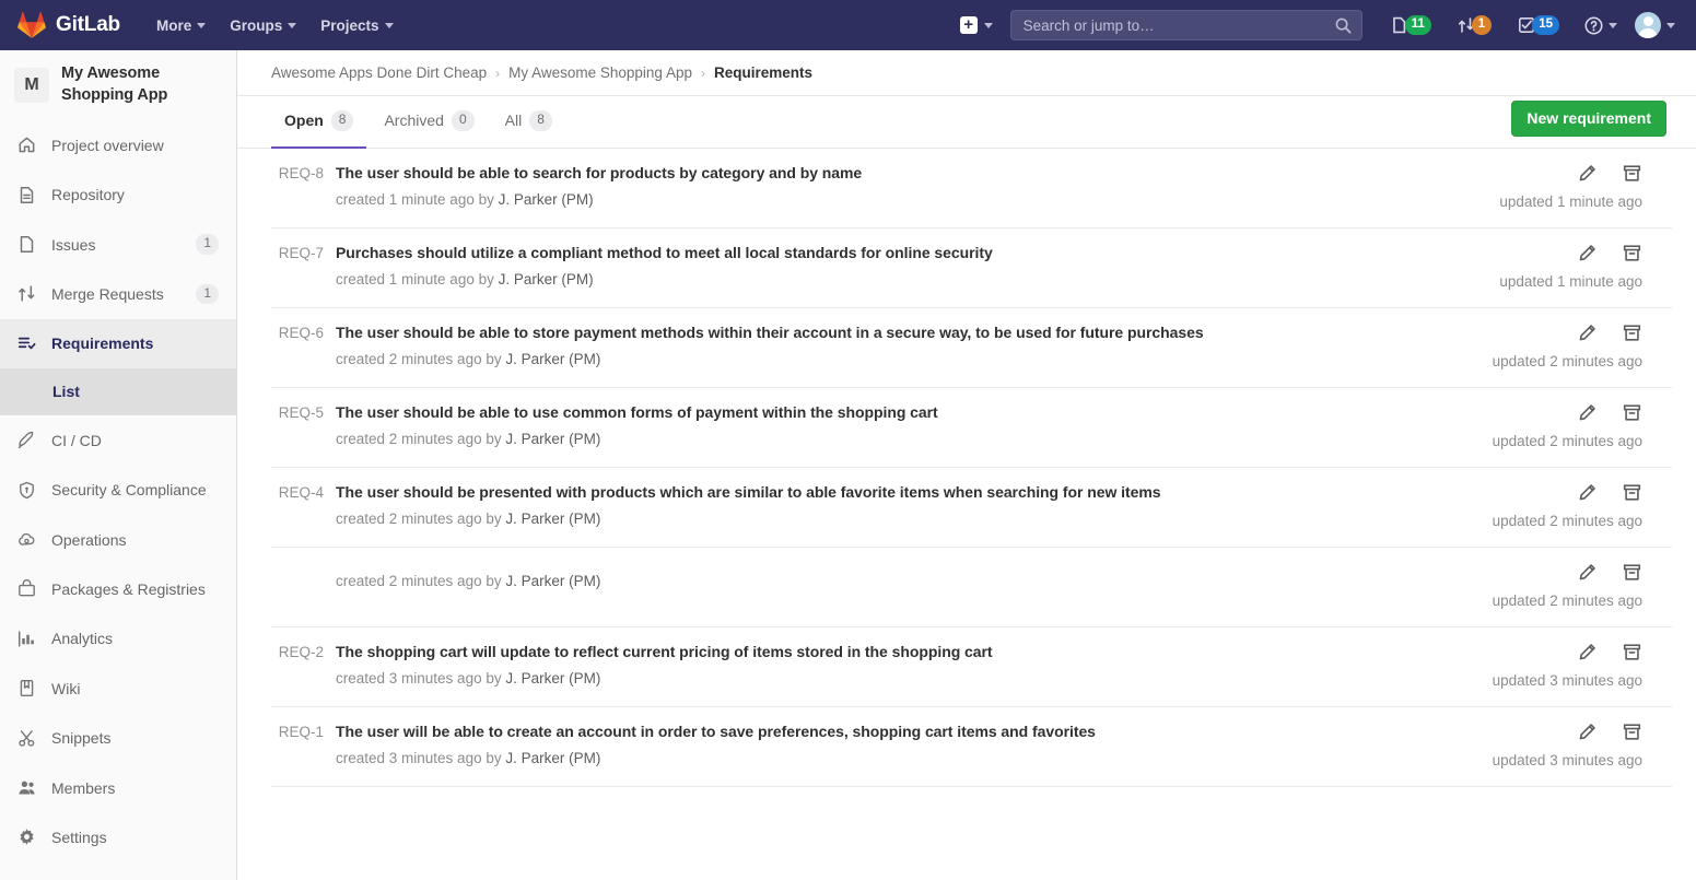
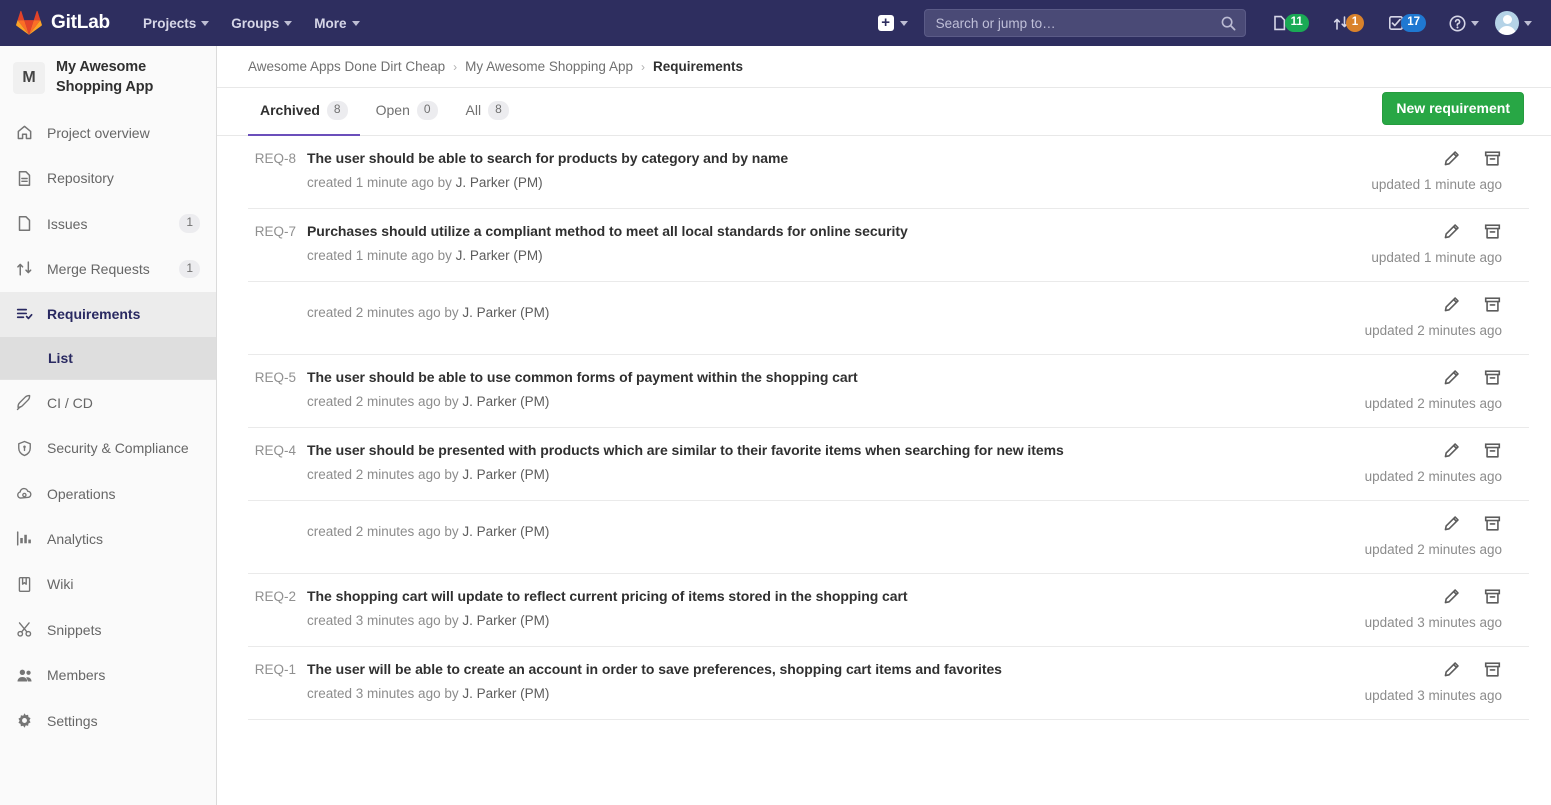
  GitLab
- More
+ Projects
  Groups
- Projects
+ More
  +
  Search or jump to…
  11
  1
- 15
+ 17
  M
  My Awesome Shopping App
  Project overview
  Repository
  Issues
  1
  Merge Requests
  1
  Requirements
  List
  CI / CD
  Security & Compliance
  Operations
- Packages & Registries
  Analytics
  Wiki
  Snippets
  Members
  Settings
  Awesome Apps Done Dirt Cheap
  ›
  My Awesome Shopping App
  ›
  Requirements
- Open
+ Archived
  8
- Archived
+ Open
  0
  All
  8
  New requirement
  REQ-8
  The user should be able to search for products by category and by name
  created 1 minute ago by J. Parker (PM)
  updated 1 minute ago
  REQ-7
  Purchases should utilize a compliant method to meet all local standards for online security
  created 1 minute ago by J. Parker (PM)
  updated 1 minute ago
- REQ-6
- The user should be able to store payment methods within their account in a secure way, to be used for future purchases
  created 2 minutes ago by J. Parker (PM)
  updated 2 minutes ago
  REQ-5
  The user should be able to use common forms of payment within the shopping cart
  created 2 minutes ago by J. Parker (PM)
  updated 2 minutes ago
  REQ-4
- The user should be presented with products which are similar to able favorite items when searching for new items
+ The user should be presented with products which are similar to their favorite items when searching for new items
  created 2 minutes ago by J. Parker (PM)
  updated 2 minutes ago
  created 2 minutes ago by J. Parker (PM)
  updated 2 minutes ago
  REQ-2
  The shopping cart will update to reflect current pricing of items stored in the shopping cart
  created 3 minutes ago by J. Parker (PM)
  updated 3 minutes ago
  REQ-1
  The user will be able to create an account in order to save preferences, shopping cart items and favorites
  created 3 minutes ago by J. Parker (PM)
  updated 3 minutes ago
